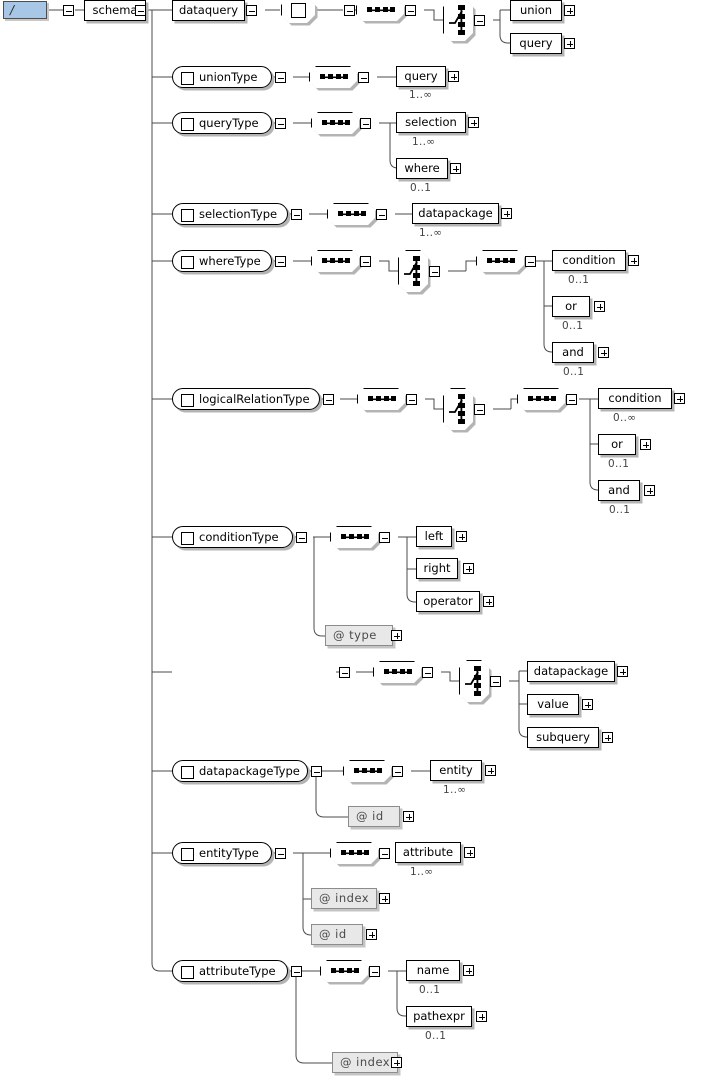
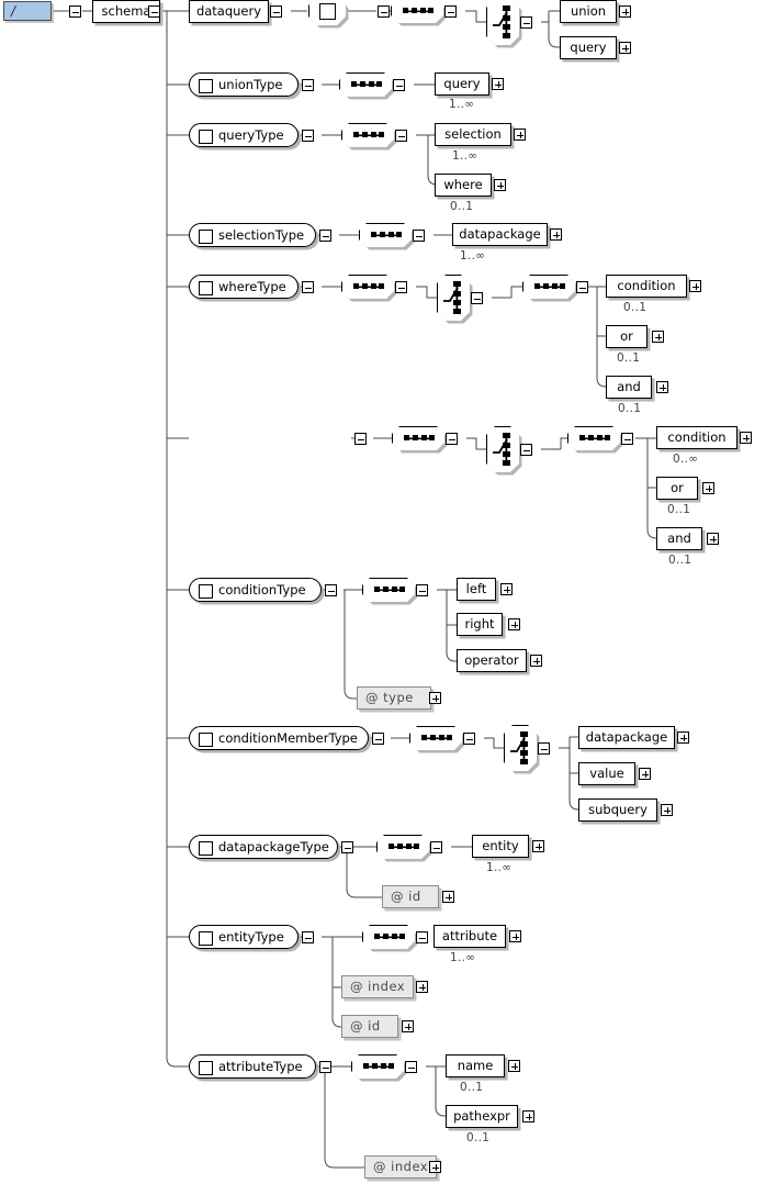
  /
  schema
  dataquery
  union
  query
  unionType
  query
  1..∞
  queryType
  selection
  1..∞
  where
  0..1
  selectionType
  datapackage
  1..∞
  whereType
  condition
  0..1
  or
  0..1
  and
  0..1
- logicalRelationType
  condition
  0..∞
  or
  0..1
  and
  0..1
  conditionType
  left
  right
  operator
  @ type
+ conditionMemberType
  datapackage
  value
  subquery
  datapackageType
  entity
  1..∞
  @ id
  entityType
  attribute
  1..∞
  @ index
  @ id
  attributeType
  name
  0..1
  pathexpr
  0..1
  @ index
